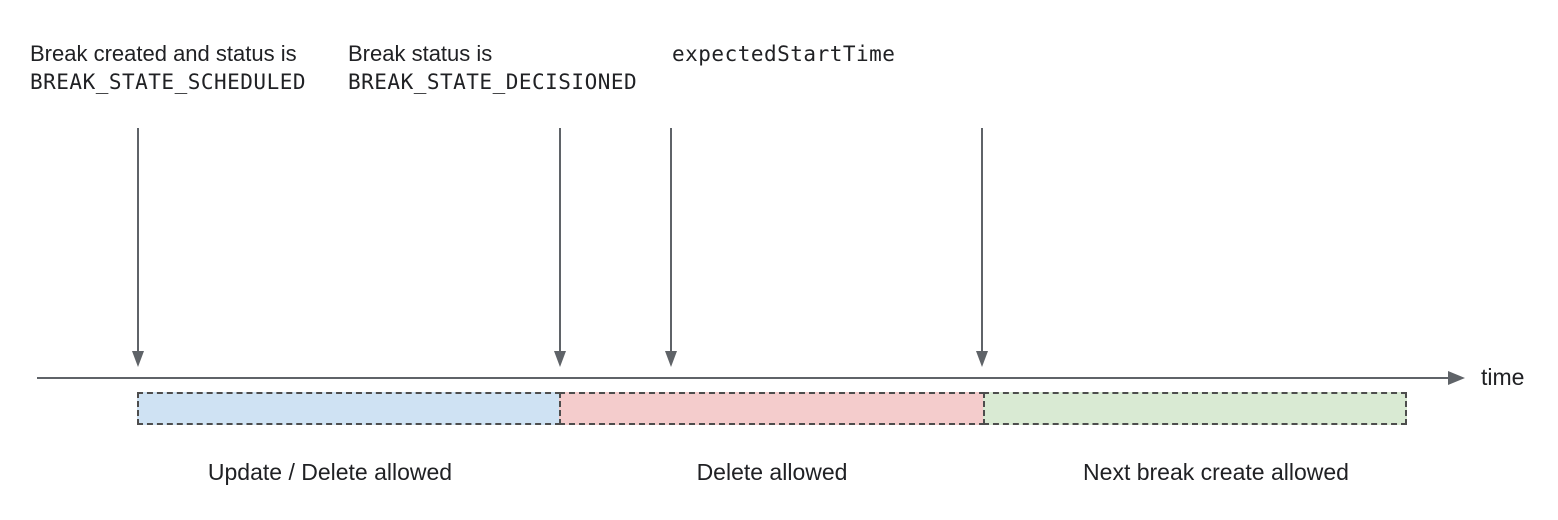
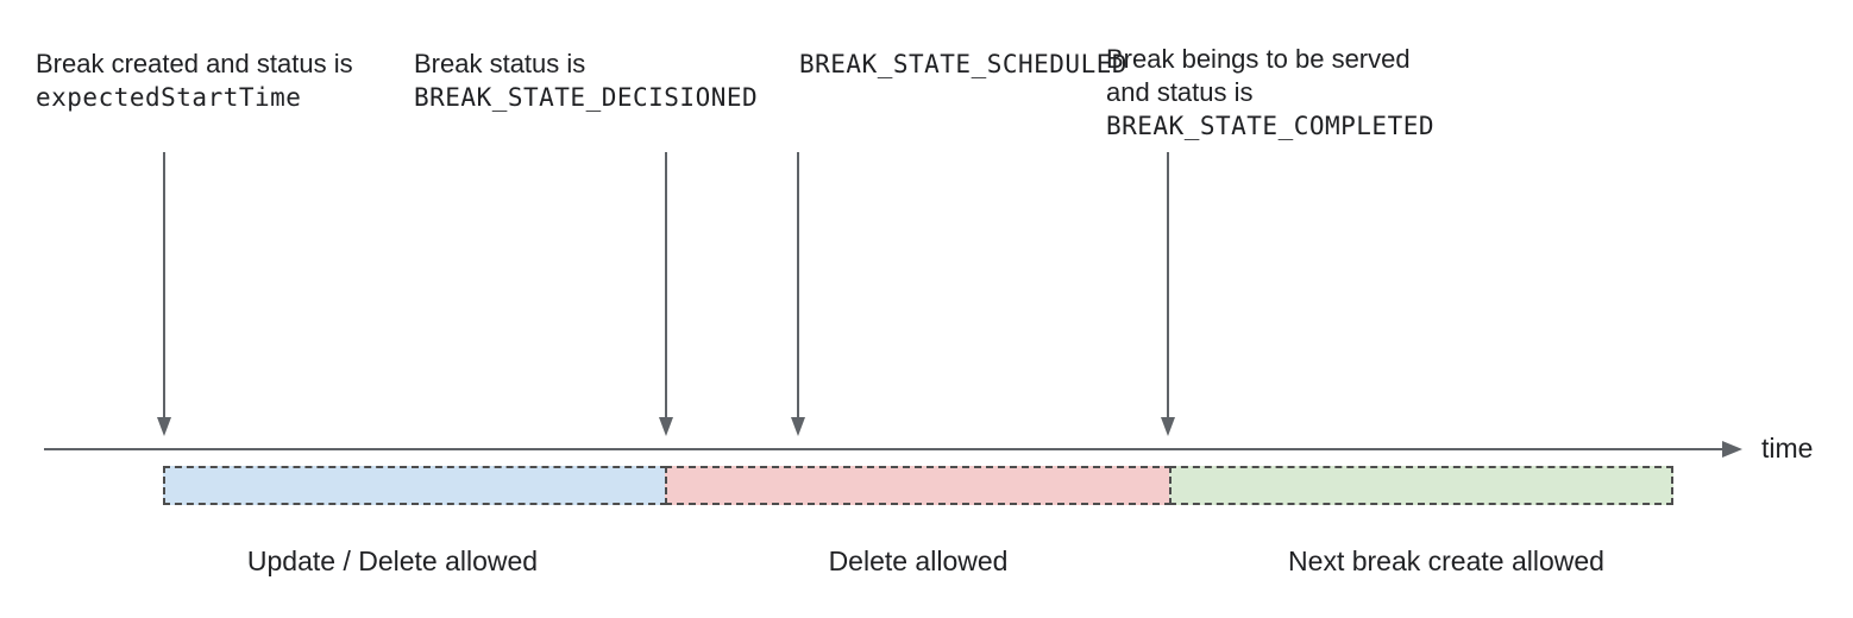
  Break created and status is
- BREAK_STATE_SCHEDULED
+ expectedStartTime
  Break status is
  BREAK_STATE_DECISIONED
- expectedStartTime
+ BREAK_STATE_SCHEDULED
+ Break beings to be served
+ and status is
+ BREAK_STATE_COMPLETED
  time
  Update / Delete allowed
  Delete allowed
  Next break create allowed
